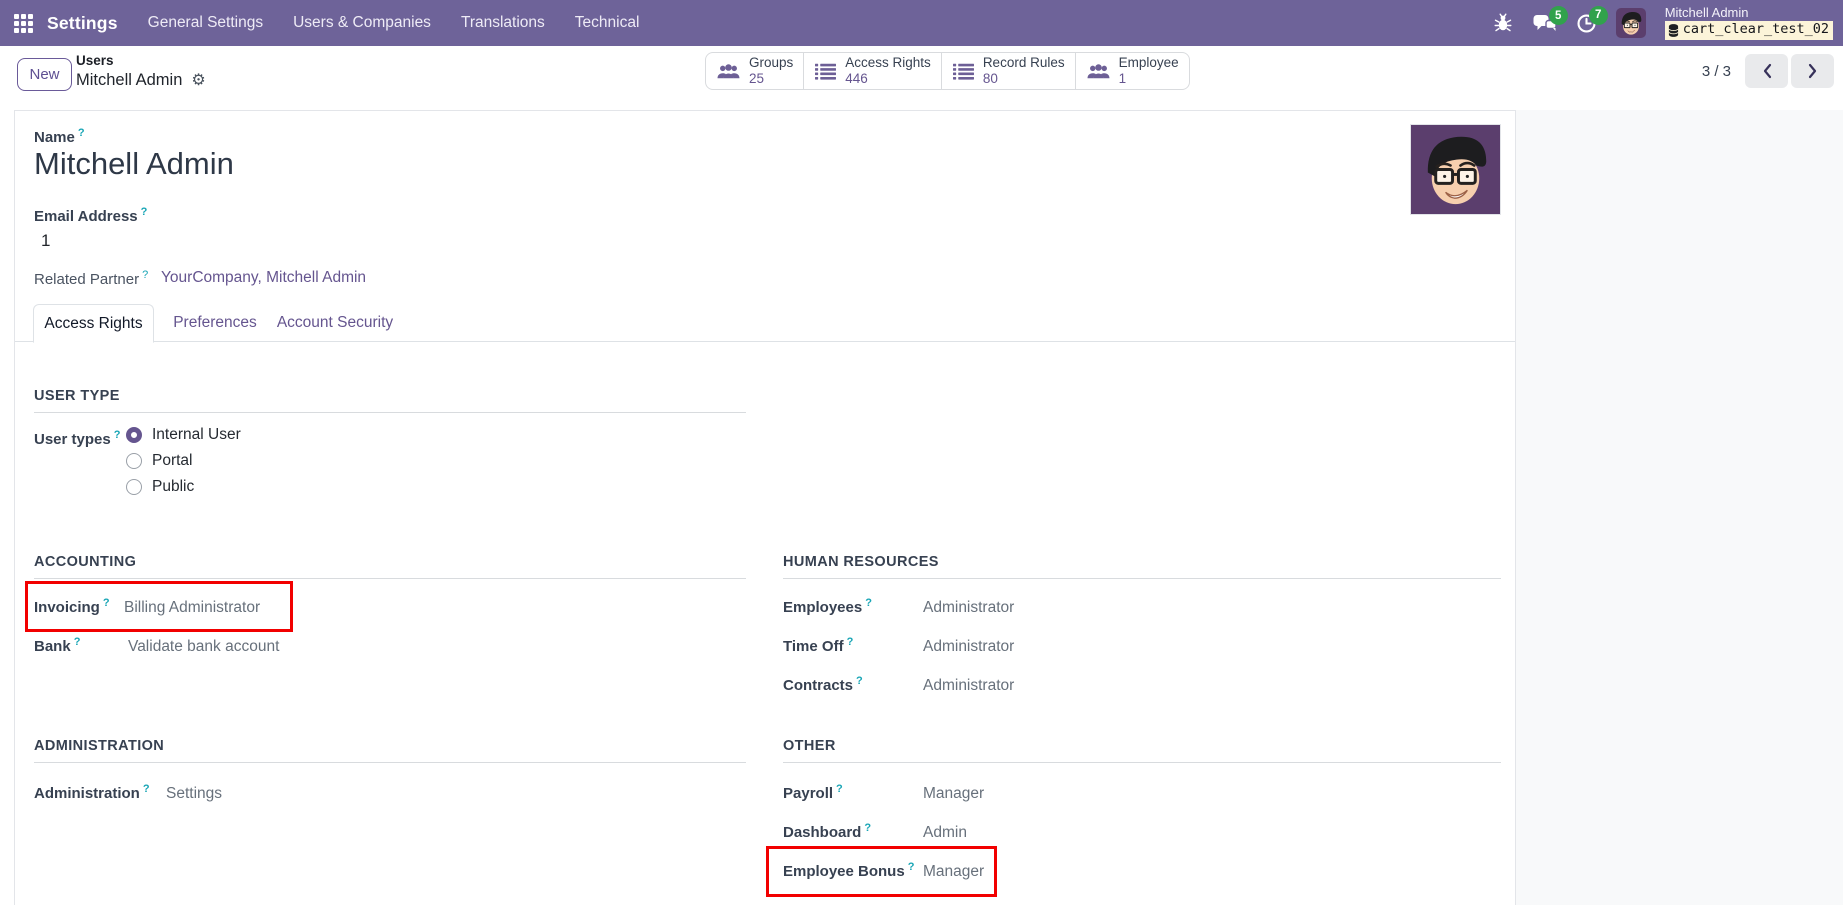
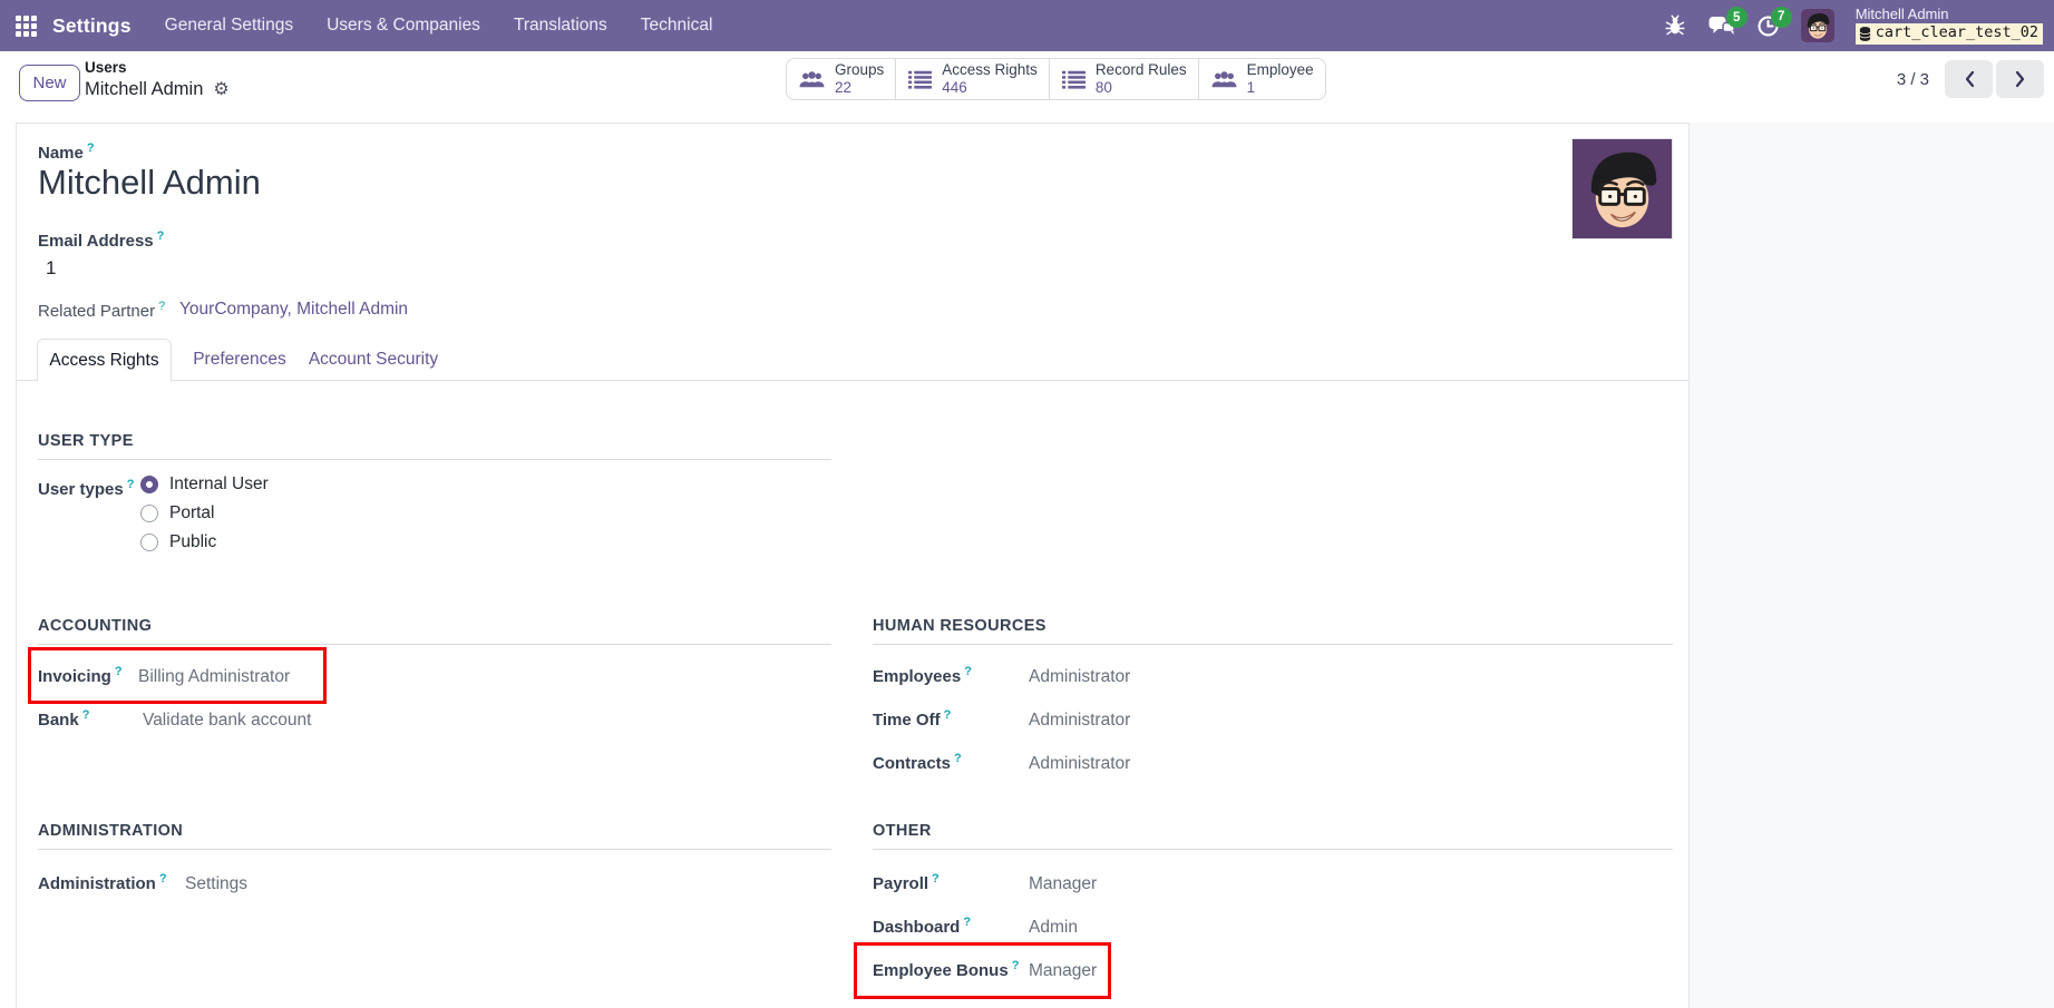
  Settings
  General Settings
  Users & Companies
  Translations
  Technical
  5
  7
  Mitchell Admin
  cart_clear_test_02
  New
  Users
  Mitchell Admin
  ⚙
  Groups
- 25
+ 22
  Access Rights
  446
  Record Rules
  80
  Employee
  1
  3 / 3
  Name ?
  Mitchell Admin
  Email Address ?
  1
  Related Partner ?
  YourCompany, Mitchell Admin
  Access Rights
  Preferences
  Account Security
  USER TYPE
  User types ?
  Internal User
  Portal
  Public
  ACCOUNTING
  Invoicing ?
  Billing Administrator
  Bank ?
  Validate bank account
  HUMAN RESOURCES
  Employees ?
  Administrator
  Time Off ?
  Administrator
  Contracts ?
  Administrator
  ADMINISTRATION
  Administration ?
  Settings
  OTHER
  Payroll ?
  Manager
  Dashboard ?
  Admin
  Employee Bonus ?
  Manager
